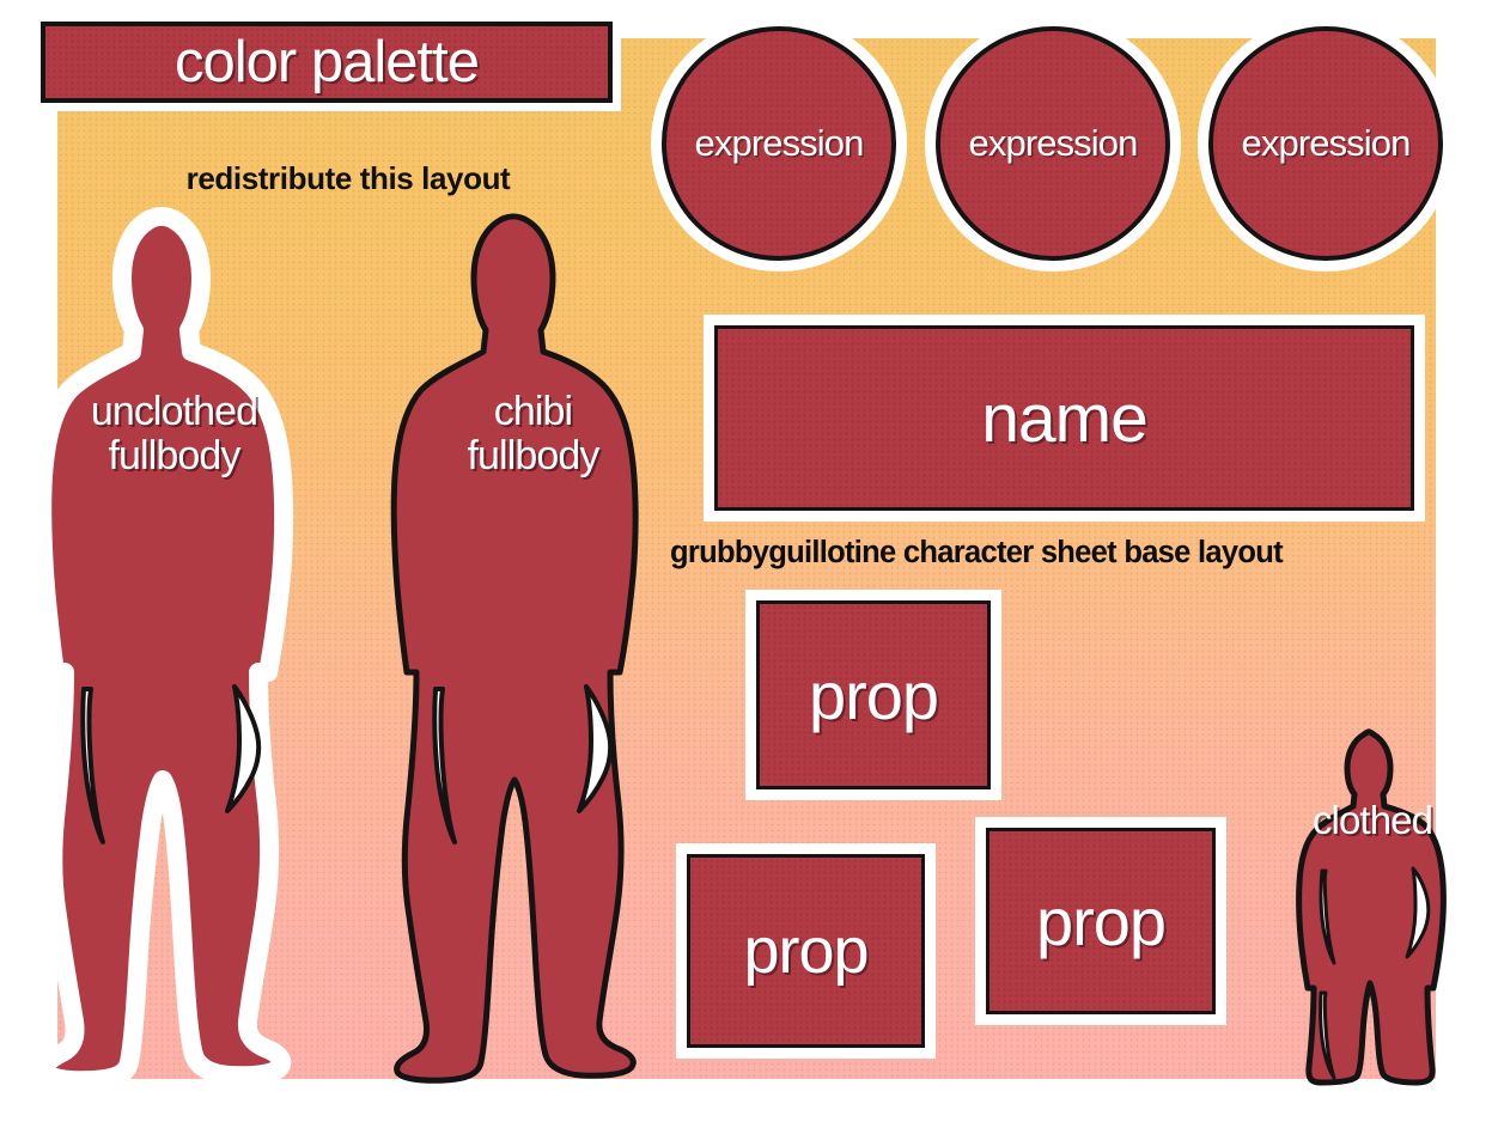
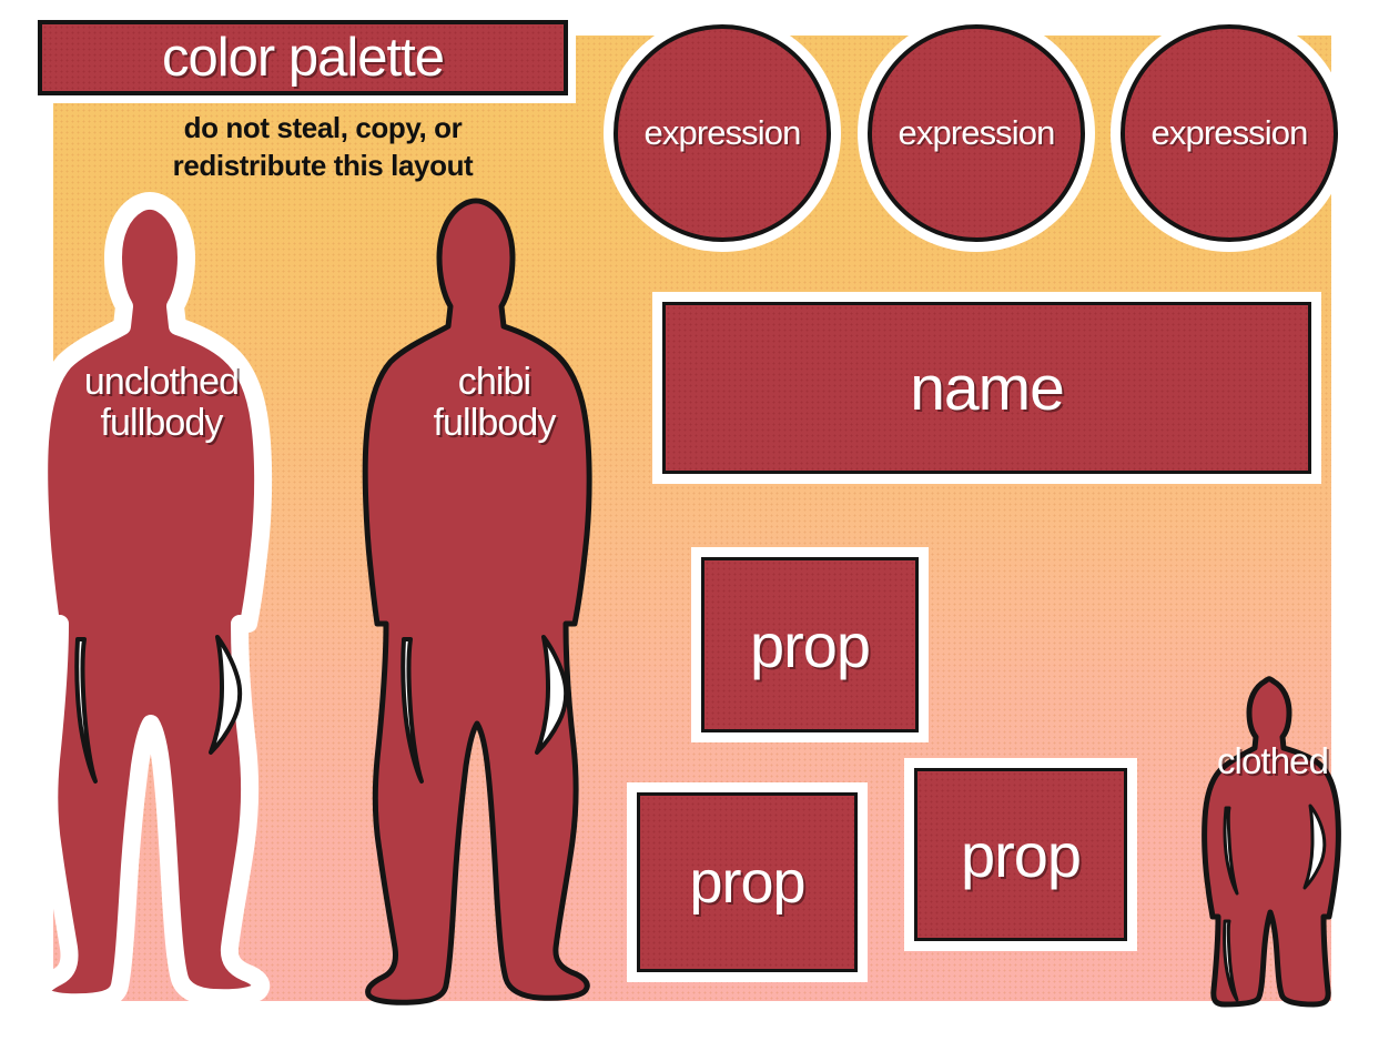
  unclothed
  fullbody
  chibi
  fullbody
  color palette
+ do not steal, copy, or
  redistribute this layout
  expression
  expression
  expression
  name
- grubbyguillotine character sheet base layout
  prop
  prop
  prop
  clothed
